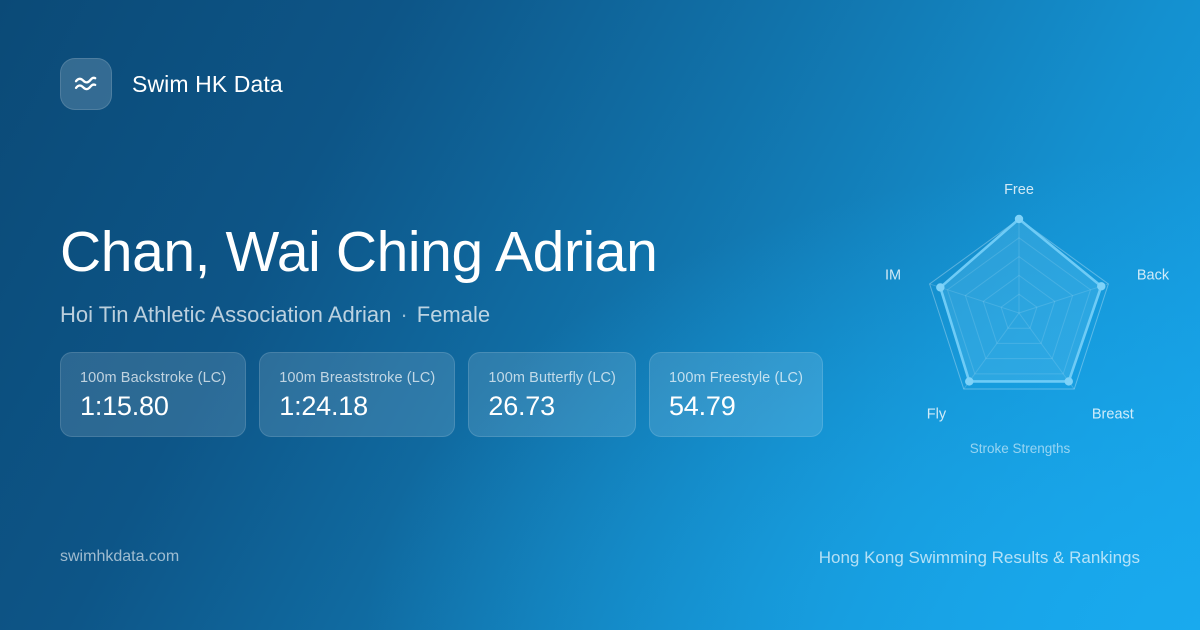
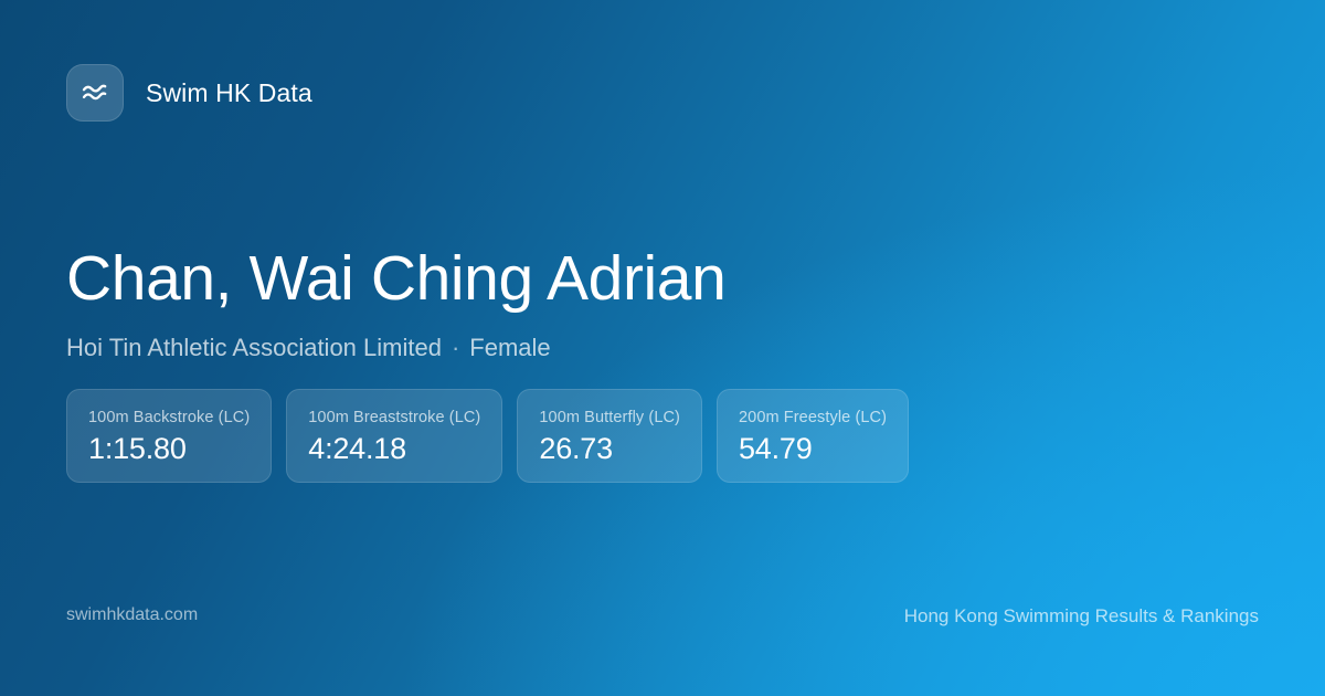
  Swim HK Data
  Chan, Wai Ching Adrian
- Hoi Tin Athletic Association Adrian
+ Hoi Tin Athletic Association Limited
  ·
  Female
  100m Backstroke (LC)
  1:15.80
  100m Breaststroke (LC)
- 1:24.18
+ 4:24.18
  100m Butterfly (LC)
  26.73
- 100m Freestyle (LC)
+ 200m Freestyle (LC)
  54.79
- Free
- Back
- Breast
- Fly
- IM
- Stroke Strengths
  swimhkdata.com
  Hong Kong Swimming Results & Rankings
